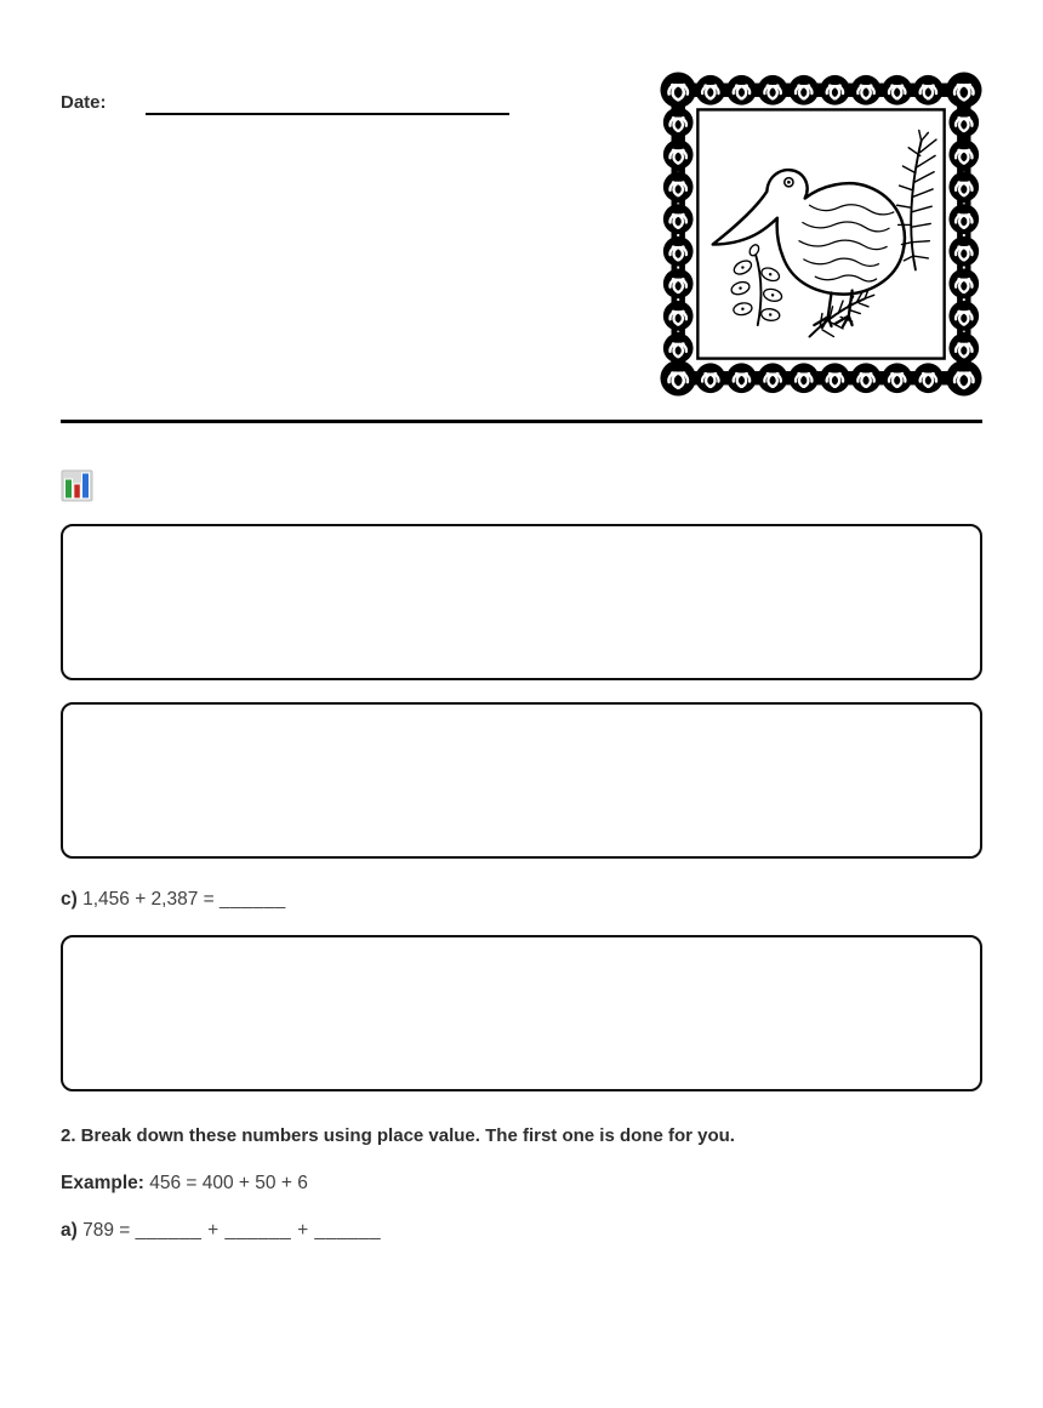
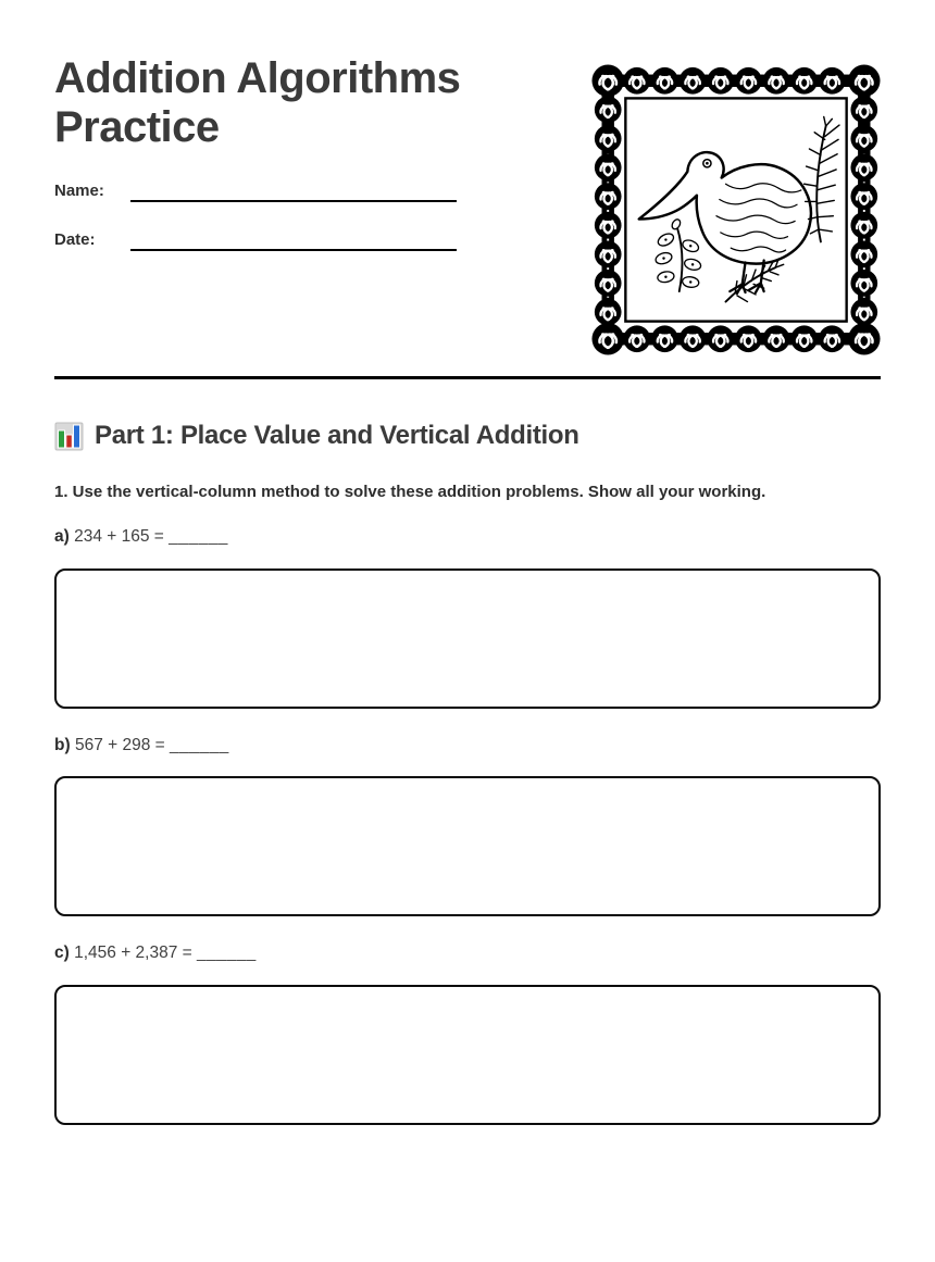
+ Addition Algorithms Practice
+ Name:
  Date:
+ Part 1: Place Value and Vertical Addition
+ 1. Use the vertical-column method to solve these addition problems. Show all your working.
+ a) 234 + 165 = ______
+ b) 567 + 298 = ______
  c) 1,456 + 2,387 = ______
- 2. Break down these numbers using place value. The first one is done for you.
- Example: 456 = 400 + 50 + 6
- a) 789 = ______ + ______ + ______
